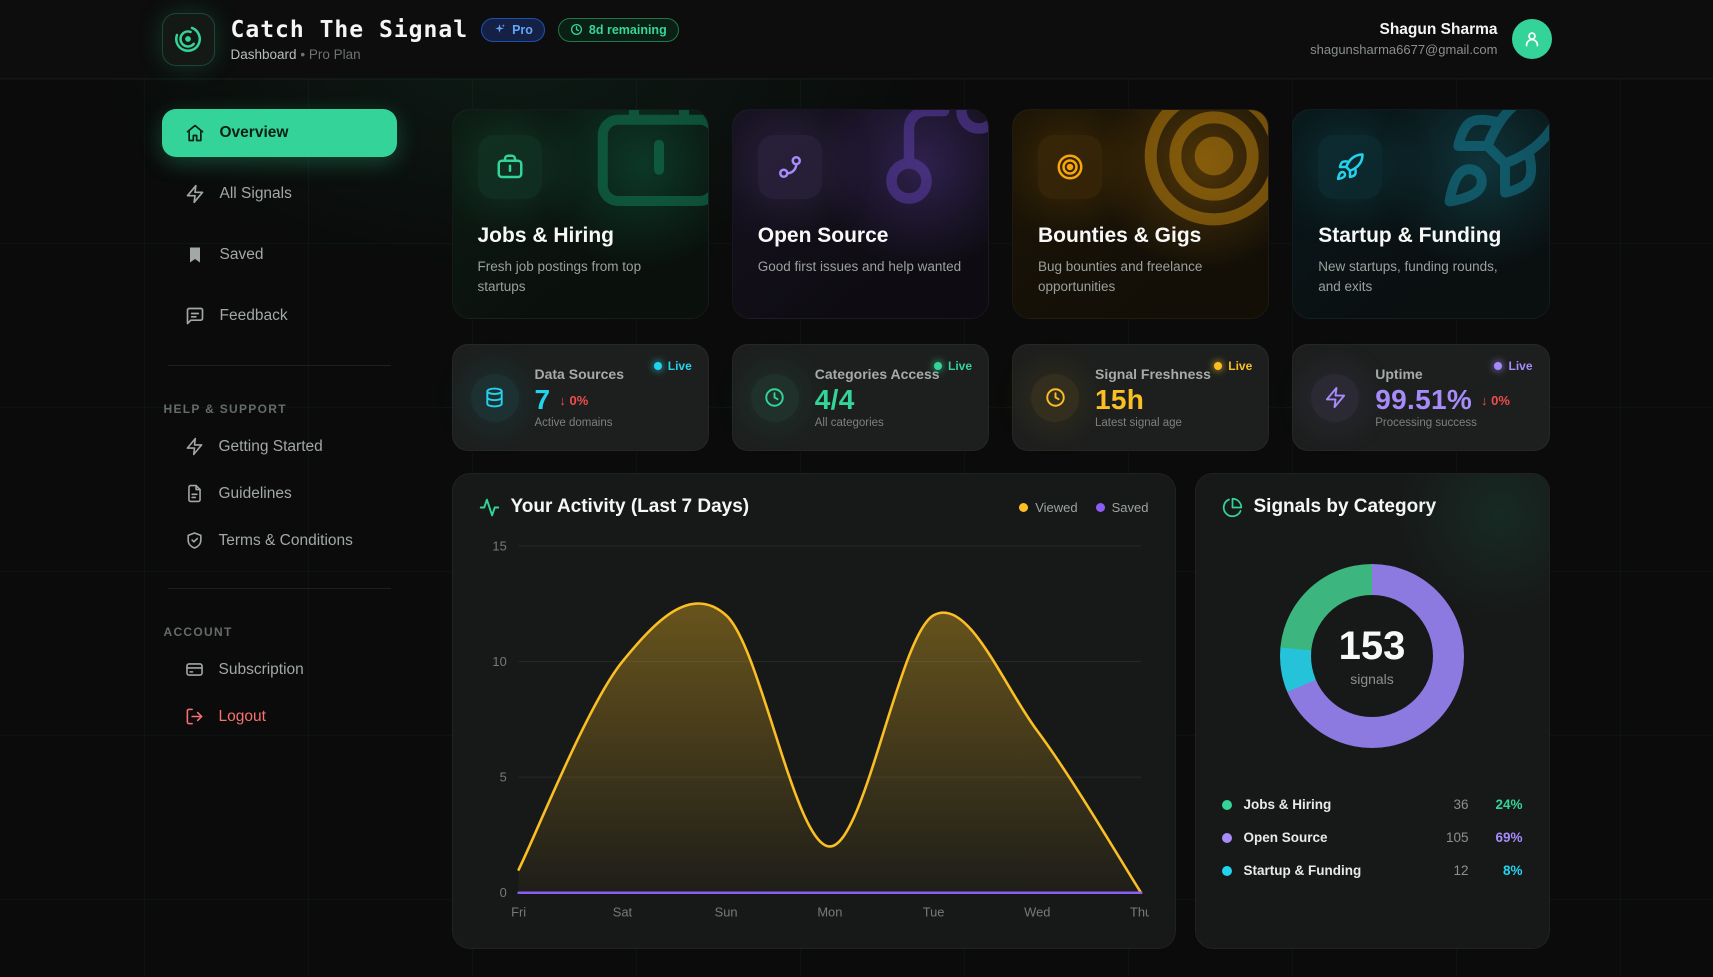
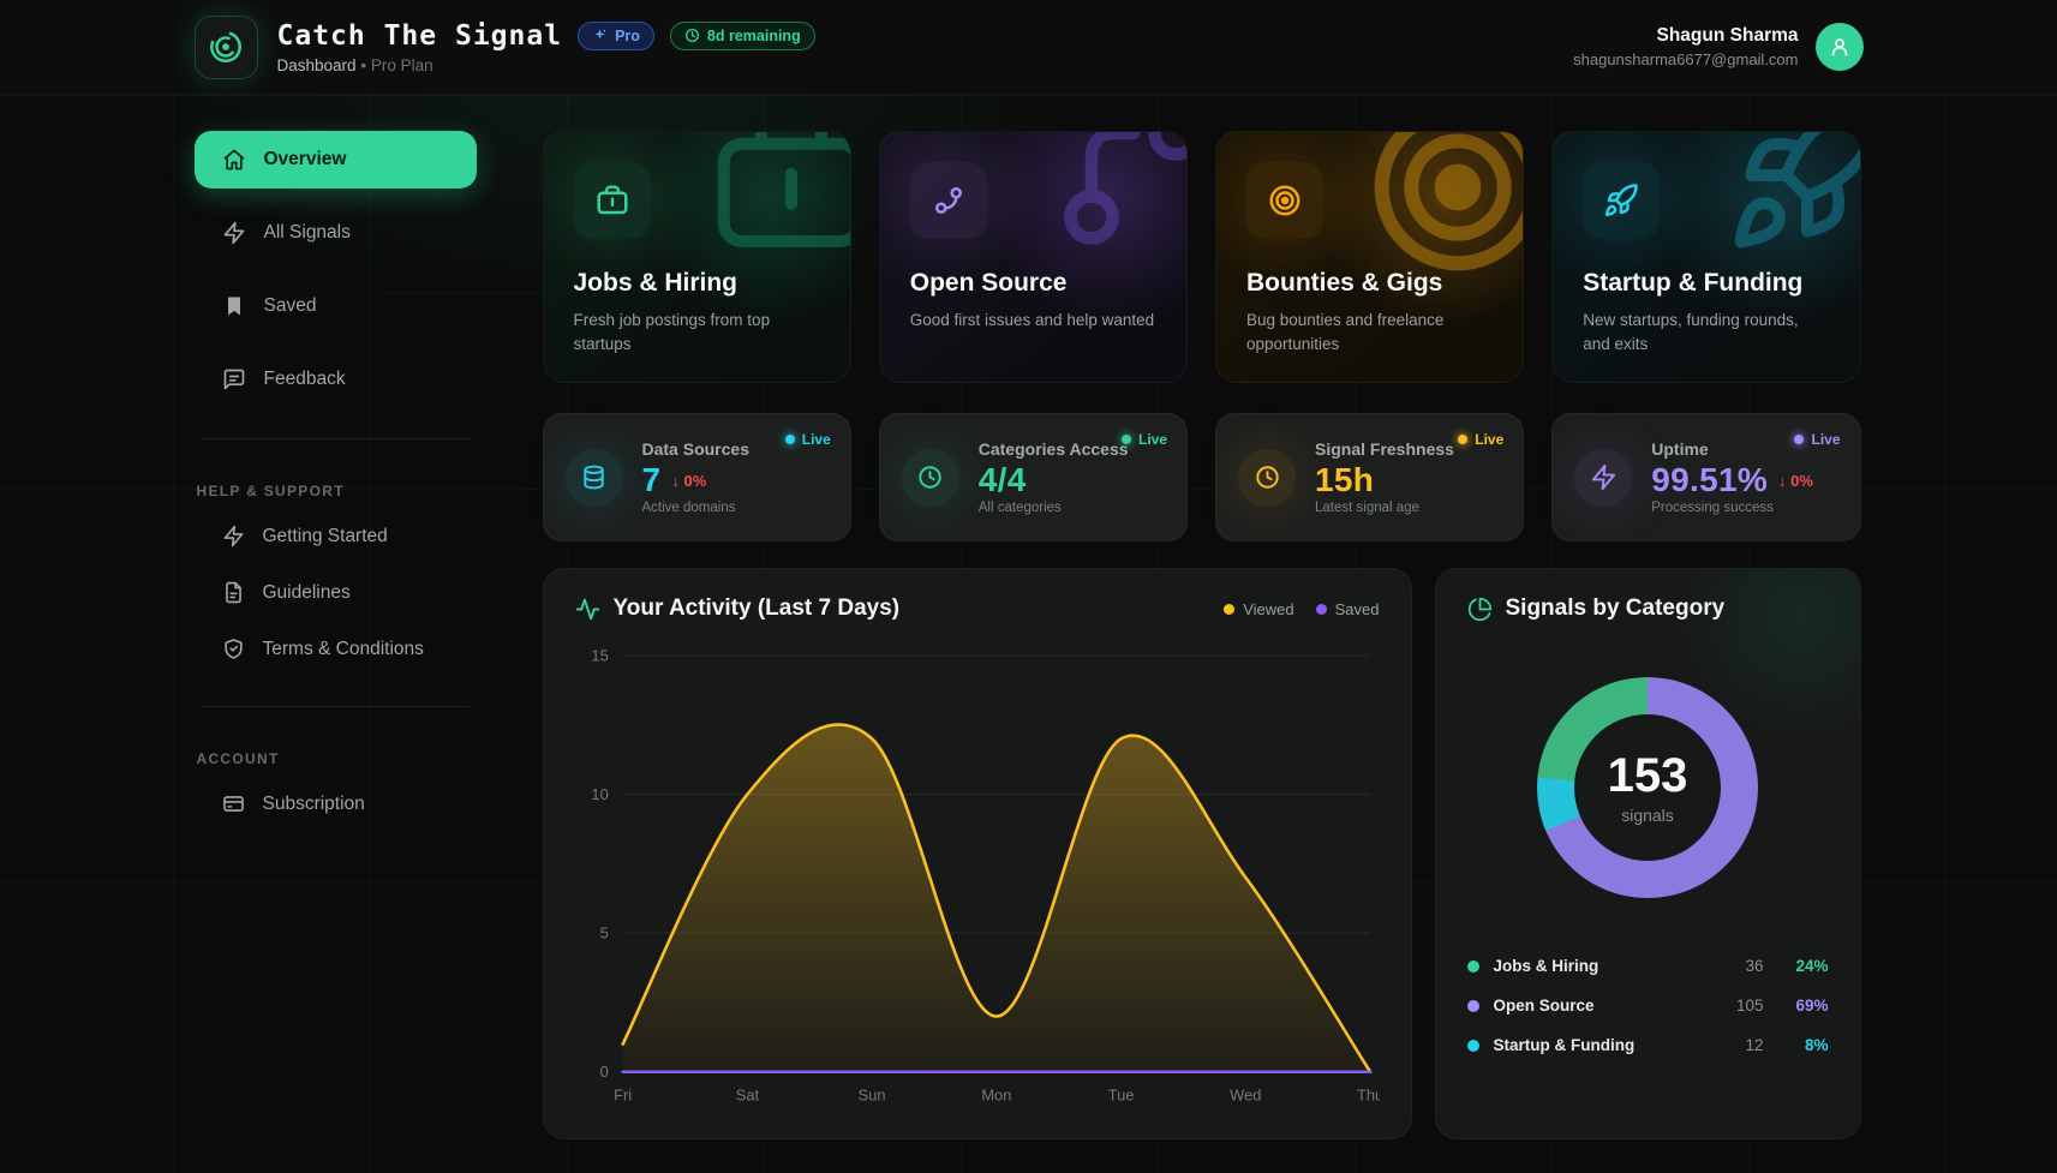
  Catch The Signal
  Pro
  8d remaining
  Dashboard • Pro Plan
  Shagun Sharma
  shagunsharma6677@gmail.com
  Overview
  All Signals
  Saved
  Feedback
  HELP & SUPPORT
  Getting Started
  Guidelines
  Terms & Conditions
  ACCOUNT
  Subscription
- Logout
  Jobs & Hiring
  Fresh job postings from top startups
  Open Source
  Good first issues and help wanted
  Bounties & Gigs
  Bug bounties and freelance opportunities
  Startup & Funding
  New startups, funding rounds, and exits
  Data Sources
  7
  ↓ 0%
  Active domains
  Live
  Categories Access
  4/4
  All categories
  Live
  Signal Freshness
  15h
  Latest signal age
  Live
  Uptime
  99.51%
  ↓ 0%
  Processing success
  Live
  Your Activity (Last 7 Days)
  Viewed
  Saved
  0
  5
  10
  15
  Fri
  Sat
  Sun
  Mon
  Tue
  Wed
  Thu
  Signals by Cat
  153
  signals
  Jobs & Hiring
  36
  24%
  Open Source
  105
  69%
  Startup & Funding
  12
  8%
